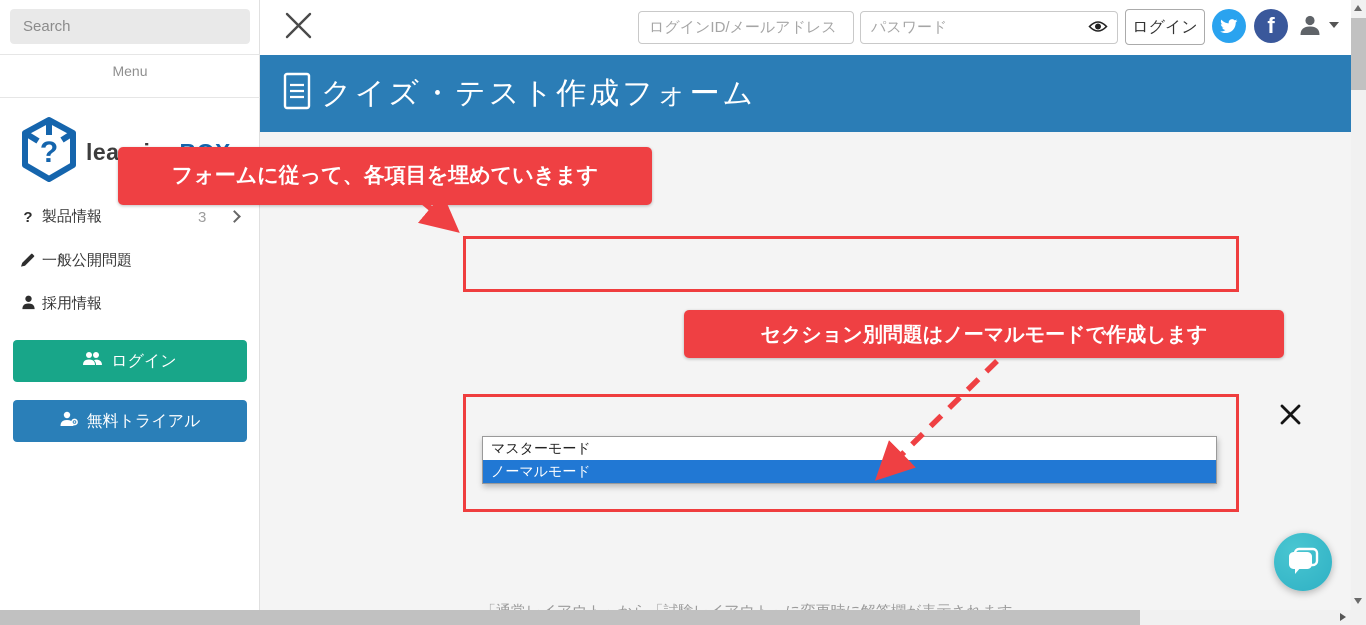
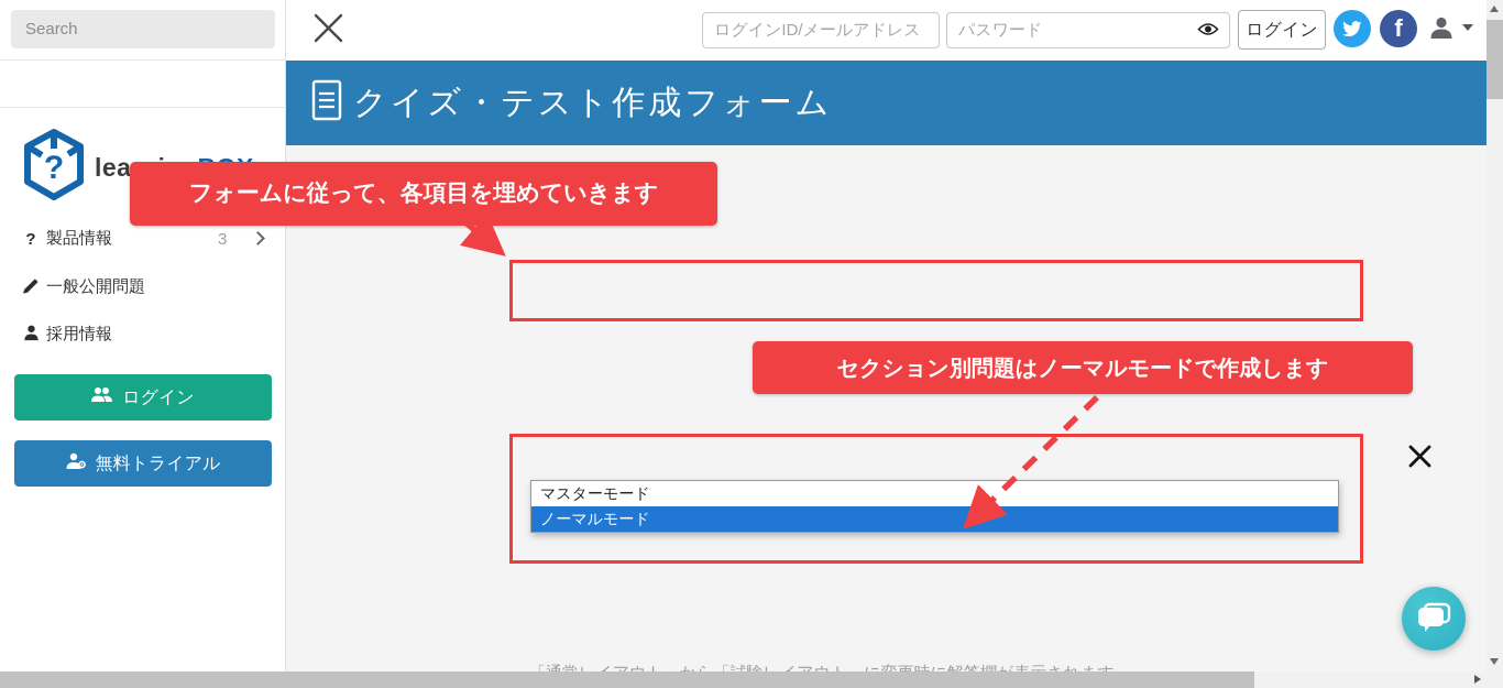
  Search
- Menu
  ?
  ?
  製品情報
  3
  一般公開問題
  採用情報
  ログイン
  無料トライアル
  ログインID/メールアドレス
  パスワード
  ログイン
  f
  クイズ・テスト作成フォーム
  フォームに従って、各項目を埋めていきます
  セクション別問題はノーマルモードで作成します
  マスターモード
  ノーマルモード
